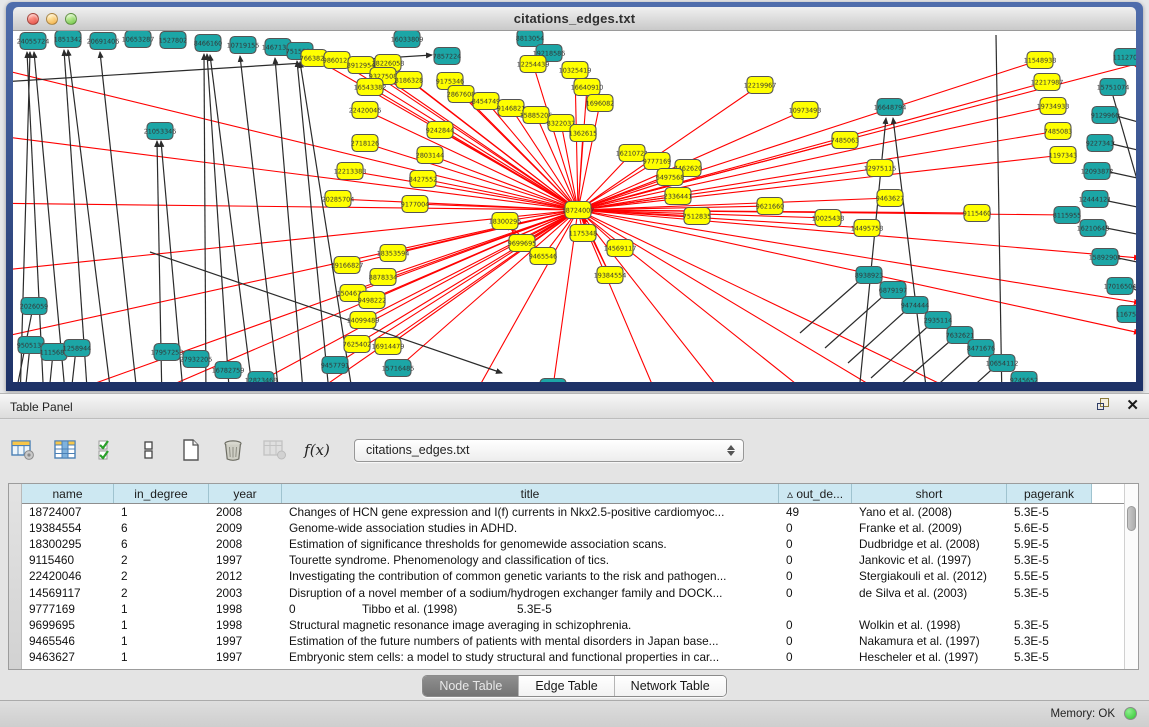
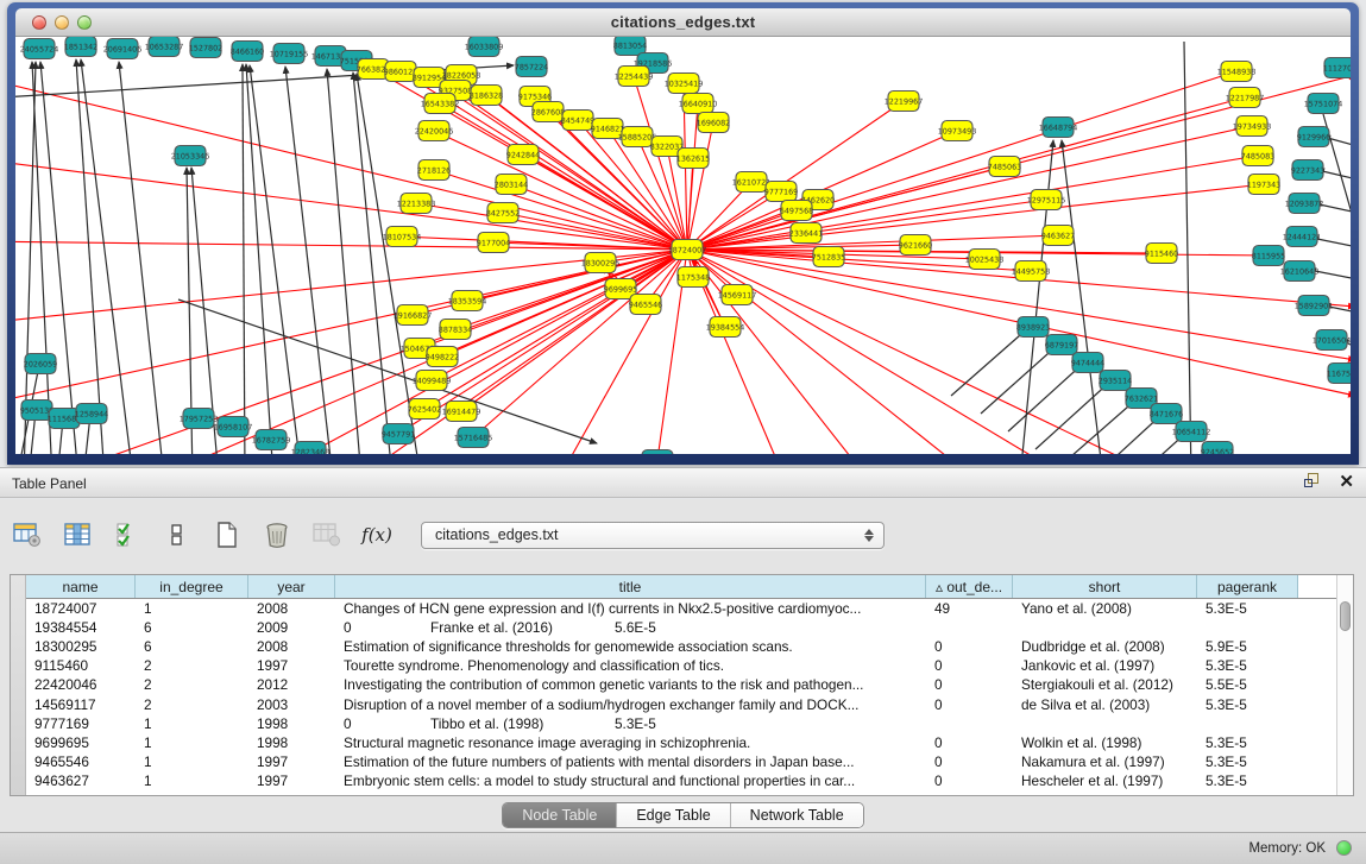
  citations_edges.txt
  24055724
  1851342
  20691406
  10653287
  1527802
  8466160
  10719155
  146713
  21053346
  16033809
  7857224
  8813054
  19218586
  16648794
  111270
  15751074
  9129966
  9227343
  12093872
  12444121
  8115955
  16210643
  15892901
  17016504
  11675
  8938923
  6879197
  9474444
  2935114
  7632621
  8471676
  10654112
  9245652
  17957253
- 27932205
+ 16958107
  16782759
  12823468
  9457791
  15716485
  950513
  111568
  1258944
  2026059
  766382
  986012
  8912954
  18226058
  9327508
  8186328
  16543382
  9175346
  2867608
  8454749
  9146821
  1588520
  8322037
  1362615
  22420046
  2718126
  9242844
  2803144
  12213383
  8427552
- 20285704
+ 18107534
  9177004
  18300295
  9699695
  9465546
  18724007
  1621072
  9777169
  62620
  6497568
  2336441
  7512835
  1175348
  14569117
  19166827
  18353594
  8878334
  150467
  9498222
  14099489
  7625402
  16914479
  19384554
  10325419
  16640910
  1696082
  12254439
  12219967
  10973493
  7485063
  12975115
  9463627
  9621660
  10025438
  14495758
  9115460
  11548938
  12217987
  19734933
  7485083
  1197343
  Table Panel
  ✕
  f(x)
  citations_edges.txt
  name
  in_degree
  year
  title
  ▵ out_de...
  short
  pagerank
  18724007
  1
  2008
  Changes of HCN gene expression and I(f) currents in Nkx2.5-positive cardiomyoc...
  49
  Yano et al. (2008)
  5.3E-5
  19384554
  6
  2009
- Genome-wide association studies in ADHD.
  0
- Franke et al. (2009)
+ Franke et al. (2016)
  5.6E-5
  18300295
  6
  2008
  Estimation of significance thresholds for genomewide association scans.
  0
  Dudbridge et al. (2008)
  5.9E-5
  9115460
  2
  1997
  Tourette syndrome. Phenomenology and classification of tics.
  0
  Jankovic et al. (1997)
  5.3E-5
  22420046
  2
  2012
  Investigating the contribution of common genetic variants to the risk and pathogen...
  0
  Stergiakouli et al. (2012)
  5.5E-5
  14569117
  2
  2003
  Disruption of a novel member of a sodium/hydrogen exchanger family and DOCK...
  0
  de Silva et al. (2003)
  5.3E-5
  9777169
  1
  1998
  0
  Tibbo et al. (1998)
  5.3E-5
  9699695
  1
  1998
  Structural magnetic resonance image averaging in schizophrenia.
  0
  Wolkin et al. (1998)
  5.3E-5
  9465546
  1
  1997
  Estimation of the future numbers of patients with mental disorders in Japan base...
  0
  Nakamura et al. (1997)
  5.3E-5
  9463627
  1
  1997
  Embryonic stem cells: a model to study structural and functional properties in car...
  0
  Hescheler et al. (1997)
  5.3E-5
  Node Table
  Edge Table
  Network Table
  Memory: OK
